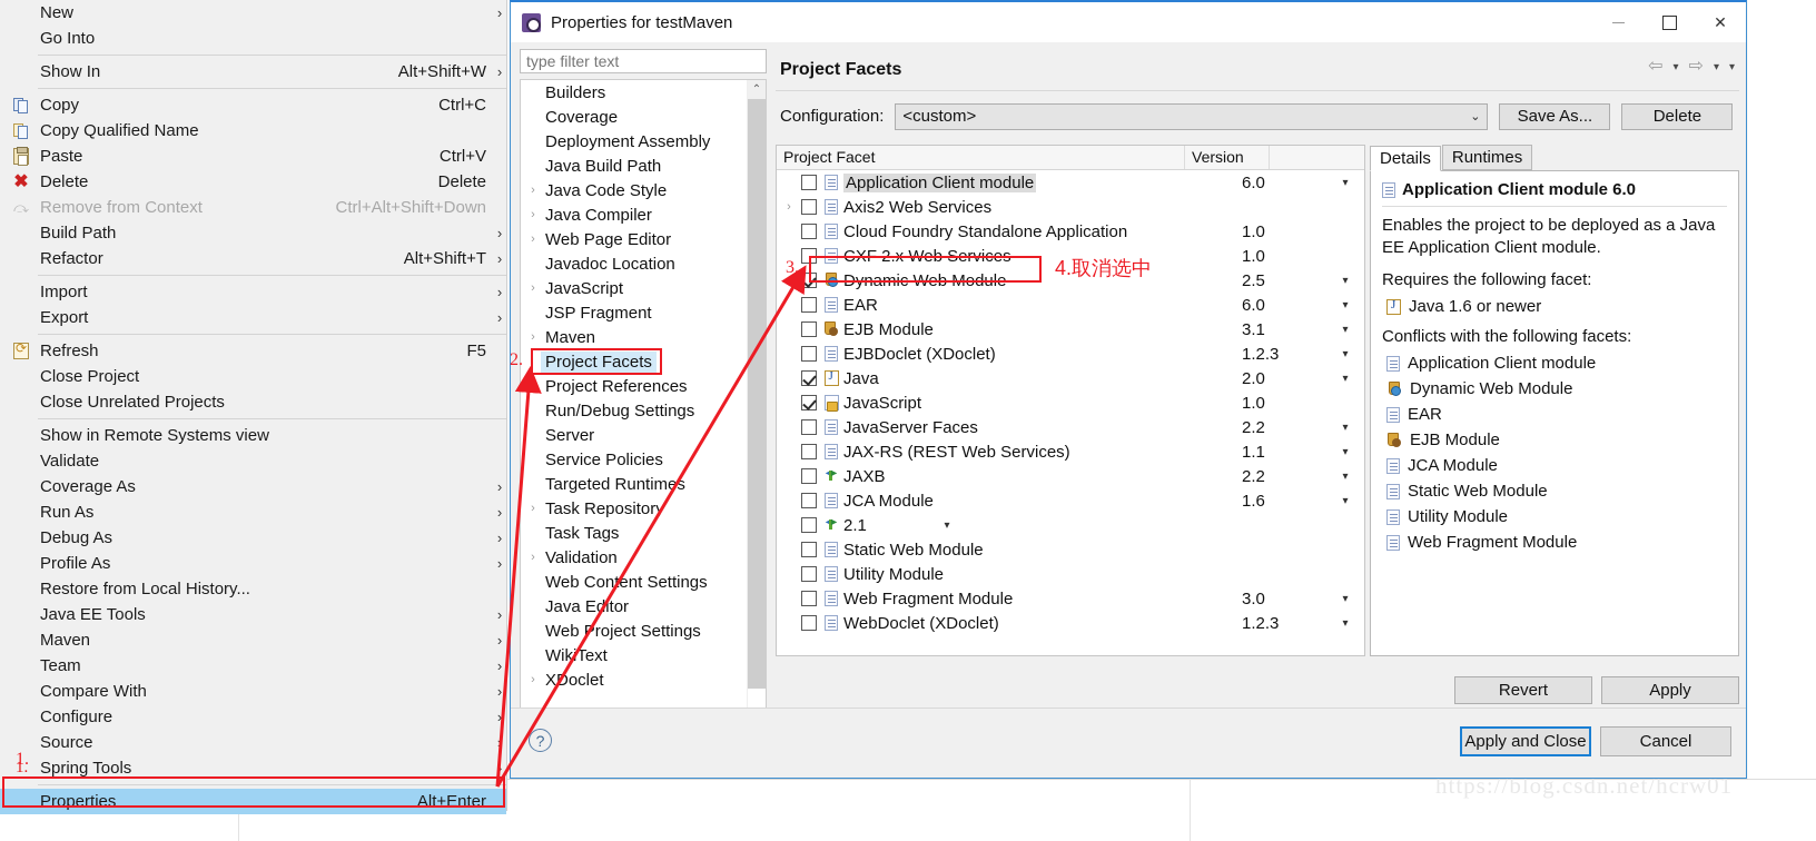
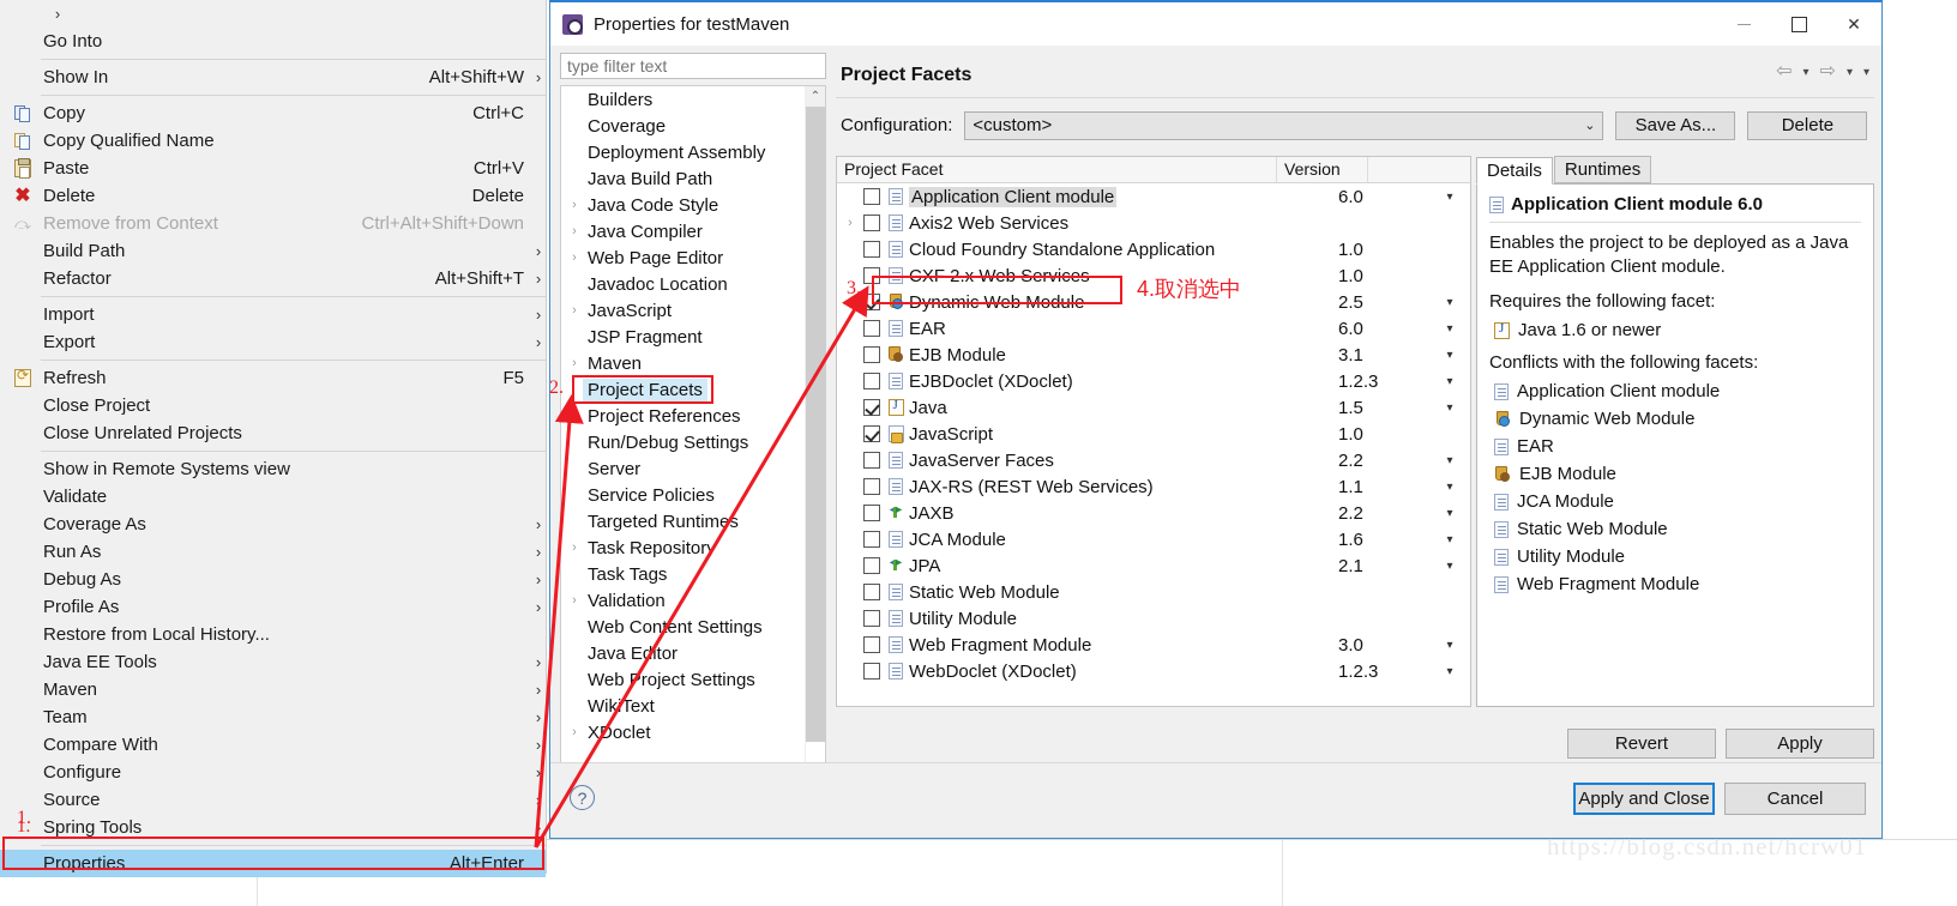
  https://blog.csdn.net/hcrw01
- New
  ›
  Go Into
  Show In
  Alt+Shift+W
  ›
  Copy
  Ctrl+C
  Copy Qualified Name
  Paste
  Ctrl+V
  ✖
  Delete
  Delete
  ⤼
  Remove from Context
  Ctrl+Alt+Shift+Down
  Build Path
  ›
  Refactor
  Alt+Shift+T
  ›
  Import
  ›
  Export
  ›
  Refresh
  F5
  Close Project
  Close Unrelated Projects
  Show in Remote Systems view
  Validate
  Coverage As
  ›
  Run As
  ›
  Debug As
  ›
  Profile As
  ›
  Restore from Local History...
  Java EE Tools
  ›
  Maven
  ›
  Team
  ›
  Compare With
  ›
  Configure
  ›
  Source
  1.
  Spring Tools
  Properties
  Alt+Enter
  Properties for testMaven
  ✕
  type filter text
  Builders
  Coverage
  Deployment Assembly
  Java Build Path
  ›
  Java Code Style
  ›
  Java Compiler
  ›
  Web Page Editor
  Javadoc Location
  ›
  JavaScript
  JSP Fragment
  ›
  Maven
  Project Facets
  Project References
  Run/Debug Settings
  Server
  Service Policies
  Targeted Runtimes
  ›
  Task Repository
  Task Tags
  ›
  Validation
  Web Conent Settings
  Java Editor
  Webroject Settings
  WikText
  ›
  Xoclet
  ⌃
  Project Facets
  ⇦
  ▾
  ⇨
  ▾
  ▾
  Configuration:
  <custom>
  ⌄
  Save As...
  Delete
  Project Facet
  Version
  Application Client module
  6.0
  ▾
  ›
  Axis2 Web Services
  Cloud Foundry Standalone Application
  1.0
  CXF 2.x Web Services
  1.0
  Dynamic Web Module
  2.5
  ▾
  EAR
  6.0
  ▾
  EJB Module
  3.1
  ▾
  EJBDoclet (XDoclet)
  1.2.3
  ▾
  Java
- 2.0
+ 1.5
  ▾
  JavaScript
  1.0
  JavaServer Faces
  2.2
  ▾
  JAX-RS (REST Web Services)
  1.1
  ▾
  JAXB
  2.2
  ▾
  JCA Module
  1.6
  ▾
+ JPA
  2.1
  ▾
  Static Web Module
  Utility Module
  Web Fragment Module
  3.0
  ▾
  WebDoclet (XDoclet)
  1.2.3
  ▾
  Details
  Runtimes
  Application Client module 6.0
  Enables the project to be deployed as a Java EE Application Client module.
  Requires the following facet:
  Java 1.6 or newer
  Conflicts with the following facets:
  Application Client module
  Dynamic Web Module
  EAR
  EJB Module
  JCA Module
  Static Web Module
  Utility Module
  Web Fragment Module
  Revert
  Apply
  ?
  Apply and Close
  Cancel
  1.
  2.
  3.
  4.取消选中
